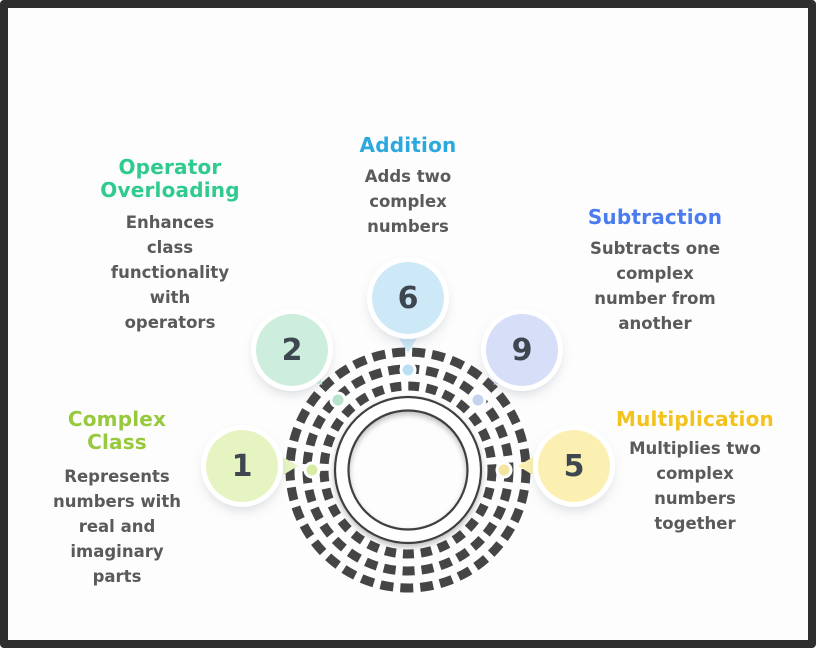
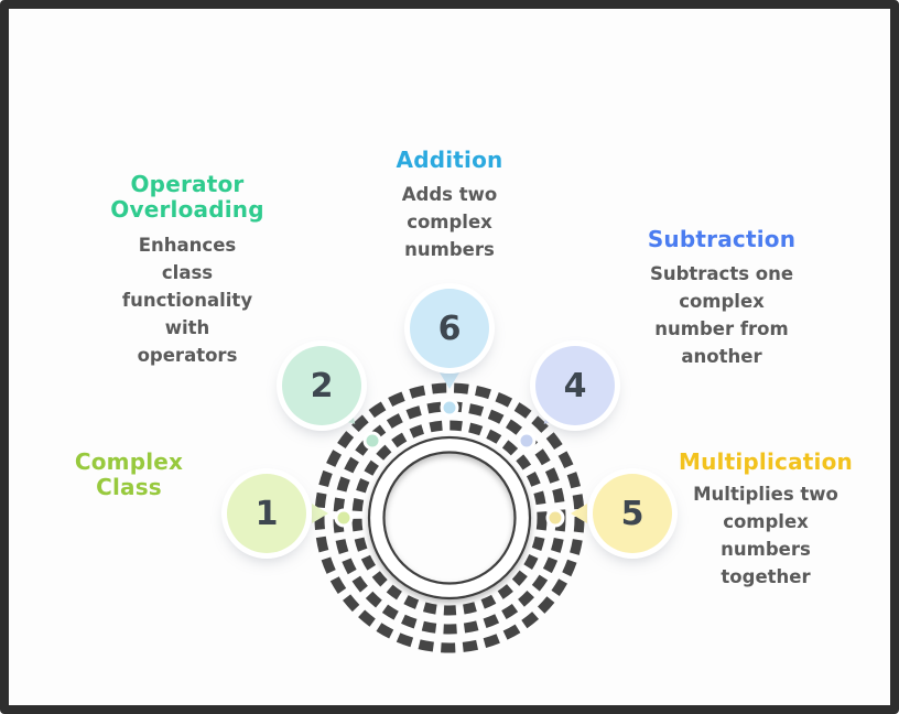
  1
  2
  6
- 9
+ 4
  5
  Complex
  Class
- Represents
- numbers with
- real and
- imaginary
- parts
  Operator
  Overloading
  Enhances
  class
  functionality
  with
  operators
  Addition
  Adds two
  complex
  numbers
  Subtraction
  Subtracts one
  complex
  number from
  another
  Multiplication
  Multiplies two
  complex
  numbers
  together
